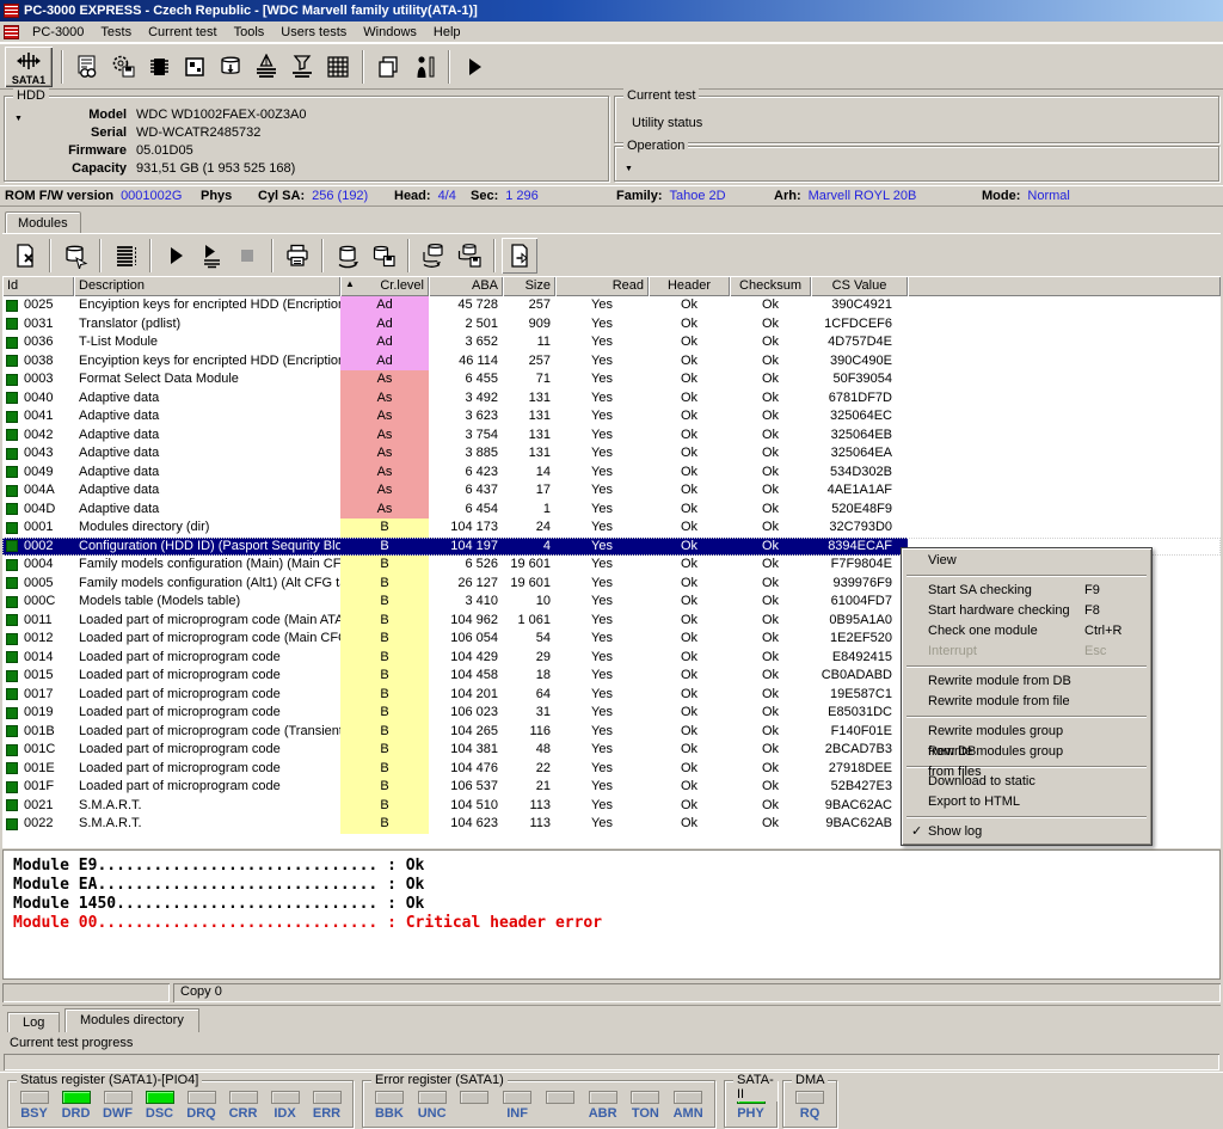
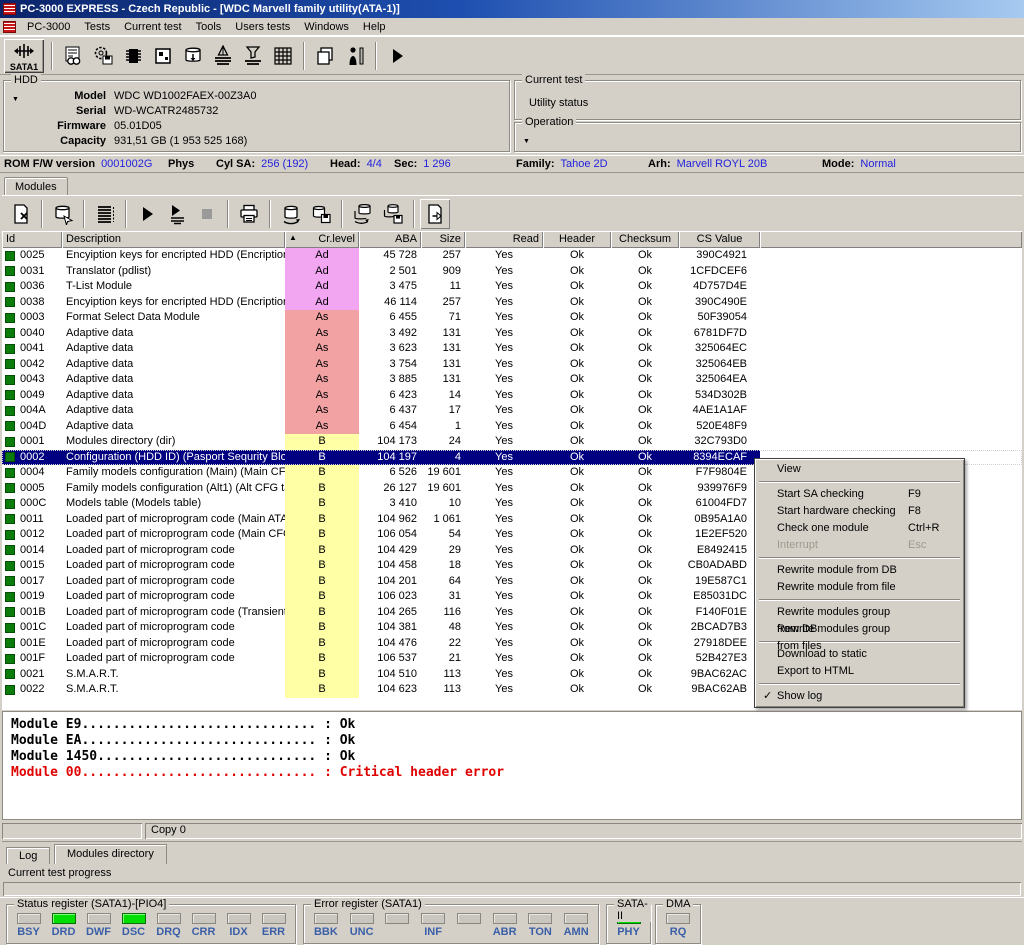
  PC-3000 EXPRESS - Czech Republic - [WDC Marvell family utility(ATA-1)]
  PC-3000
  Tests
  Current test
  Tools
  Users tests
  Windows
  Help
  SATA1
  HDD
  Model
  WDC WD1002FAEX-00Z3A0
  Serial
  WD-WCATR2485732
  Firmware
  05.01D05
  Capacity
  931,51 GB (1 953 525 168)
  Current test
  Utility status
  Operation
  ROM F/W version 0001002G
  Phys
  Cyl SA: 256 (192)
  Head: 4/4
  Sec: 1 296
  Family: Tahoe 2D
  Arh: Marvell ROYL 20B
  Mode: Normal
  Modules
  Id
  Description
  ▲
  Cr.level
  ABA
  Size
  Read
  Header
  Checksum
  CS Value
  0025
  Encyiption keys for encripted HDD (Encriptio
  Ad
  45 728
  257
  Yes
  Ok
  Ok
  390C4921
  0031
  Translator (pdlist)
  Ad
  2 501
  909
  Yes
  Ok
  Ok
  1CFDCEF6
  0036
  T-List Module
  Ad
- 3 652
+ 3 475
  11
  Yes
  Ok
  Ok
  4D757D4E
  0038
  Encyiption keys for encripted HDD (Encriptio
  Ad
  46 114
  257
  Yes
  Ok
  Ok
  390C490E
  0003
  Format Select Data Module
  As
  6 455
  71
  Yes
  Ok
  Ok
  50F39054
  0040
  Adaptive data
  As
  3 492
  131
  Yes
  Ok
  Ok
  6781DF7D
  0041
  Adaptive data
  As
  3 623
  131
  Yes
  Ok
  Ok
  325064EC
  0042
  Adaptive data
  As
  3 754
  131
  Yes
  Ok
  Ok
  325064EB
  0043
  Adaptive data
  As
  3 885
  131
  Yes
  Ok
  Ok
  325064EA
  0049
  Adaptive data
  As
  6 423
  14
  Yes
  Ok
  Ok
  534D302B
  004A
  Adaptive data
  As
  6 437
  17
  Yes
  Ok
  Ok
  4AE1A1AF
  004D
  Adaptive data
  As
  6 454
  1
  Yes
  Ok
  Ok
  520E48F9
  0001
  Modules directory (dir)
  B
  104 173
  24
  Yes
  Ok
  Ok
  32C793D0
  0002
  Configuration (HDD ID) (Pasport Sequrity Blo
  B
  104 197
  4
  Yes
  Ok
  Ok
  8394ECAF
  0004
  Family models configuration (Main) (Main CF
  B
  6 526
  19 601
  Yes
  Ok
  Ok
  F7F9804E
  0005
  Family models configuration (Alt1) (Alt CFG t
  B
  26 127
  19 601
  Yes
  Ok
  Ok
  939976F9
  000C
  Models table (Models table)
  B
  3 410
  10
  Yes
  Ok
  Ok
  61004FD7
  0011
  Loaded part of microprogram code (Main ATA
  B
  104 962
  1 061
  Yes
  Ok
  Ok
  0B95A1A0
  0012
  Loaded part of microprogram code (Main CF
  B
  106 054
  54
  Yes
  Ok
  Ok
  1E2EF520
  0014
  Loaded part of microprogram code
  B
  104 429
  29
  Yes
  Ok
  Ok
  E8492415
  0015
  Loaded part of microprogram code
  B
  104 458
  18
  Yes
  Ok
  Ok
  CB0ADABD
  0017
  Loaded part of microprogram code
  B
  104 201
  64
  Yes
  Ok
  Ok
  19E587C1
  0019
  Loaded part of microprogram code
  B
  106 023
  31
  Yes
  Ok
  Ok
  E85031DC
  001B
  Loaded part of microprogram code (Transien
  B
  104 265
  116
  Yes
  Ok
  Ok
  F140F01E
  001C
  Loaded part of microprogram code
  B
  104 381
  48
  Yes
  Ok
  Ok
  2BCAD7B3
  001E
  Loaded part of microprogram code
  B
  104 476
  22
  Yes
  Ok
  Ok
  27918DEE
  001F
  Loaded part of microprogram code
  B
  106 537
  21
  Yes
  Ok
  Ok
  52B427E3
  0021
  S.M.A.R.T.
  B
  104 510
  113
  Yes
  Ok
  Ok
  9BAC62AC
  0022
  S.M.A.R.T.
  B
  104 623
  113
  Yes
  Ok
  Ok
  9BAC62AB
  Module E9.............................. : Ok
  Module EA.............................. : Ok
  Module 1450............................ : Ok
  Module 00.............................. : Critical header error
  Copy 0
  Log
  Modules directory
  Current test progress
  Status register (SATA1)-[PIO4]
  BSY
  DRD
  DWF
  DSC
  DRQ
  CRR
  IDX
  ERR
  Error register (SATA1)
  BBK
  UNC
  INF
  ABR
  TON
  AMN
  SATA-II
  PHY
  DMA
  RQ
  View
  Start SA checking
  F9
  Start hardware checking
  F8
  Check one module
  Ctrl+R
  Interrupt
  Esc
  Rewrite module from DB
  Rewrite module from file
  Rewrite modules group from DB
  Rewrite modules group from files
  Download to static
  Export to HTML
  ✓
  Show log
